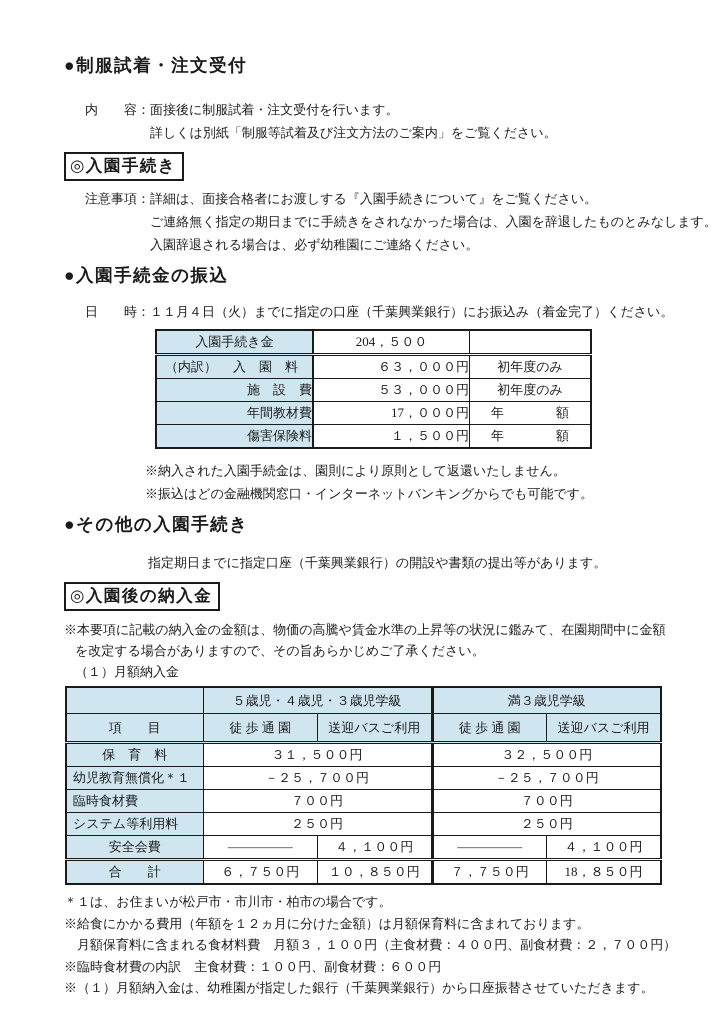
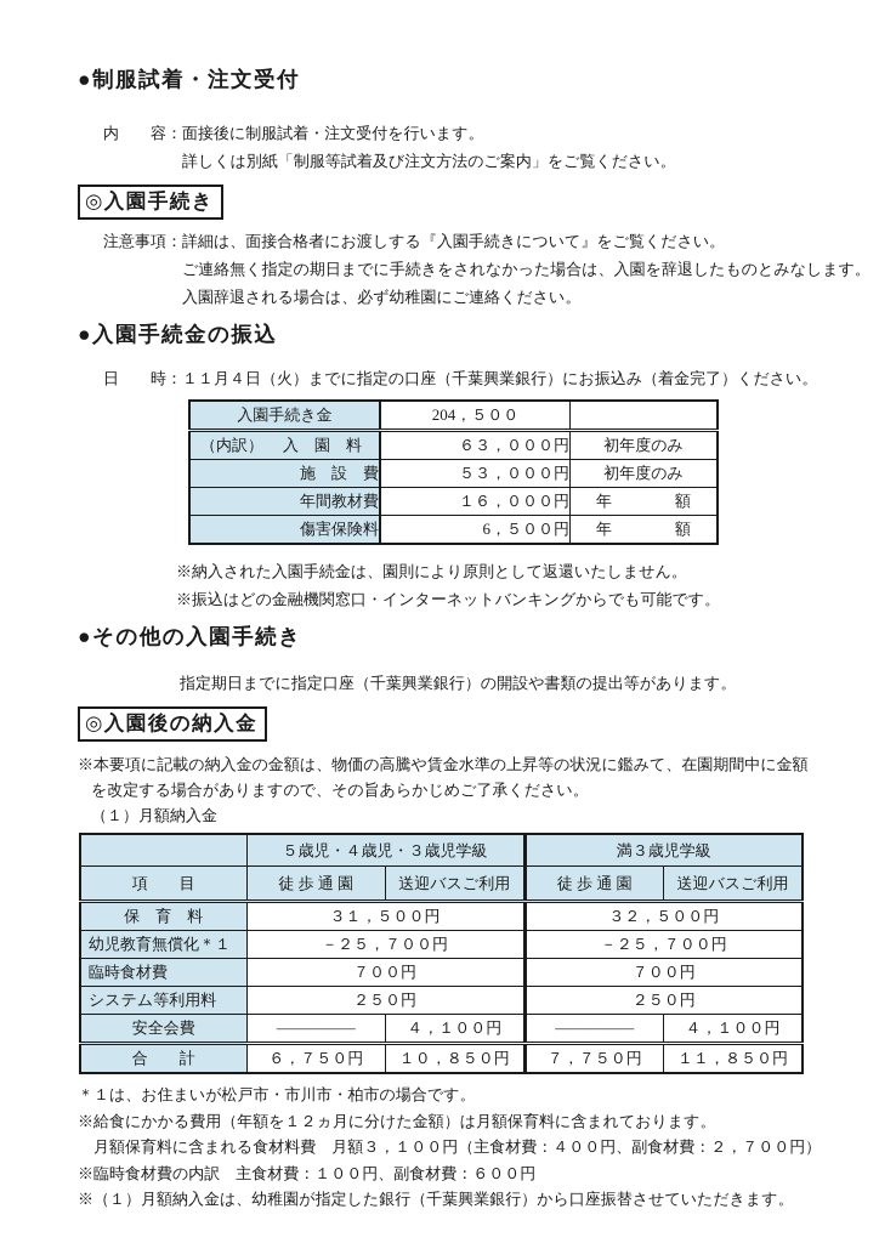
  ●制服試着・注文受付
  内 容：
  面接後に制服試着・注文受付を行います。
  詳しくは別紙「制服等試着及び注文方法のご案内」をご覧ください。
  ◎入園手続き
  注意事項：
  詳細は、面接合格者にお渡しする『入園手続きについて』をご覧ください。
  ご連絡無く指定の期日までに手続きをされなかった場合は、入園を辞退したものとみなします。
  入園辞退される場合は、必ず幼稚園にご連絡ください。
  ●入園手続金の振込
  日 時：
  １１月４日（火）までに指定の口座（千葉興業銀行）にお振込み（着金完了）ください。
  入園手続き金	204，５００
  （内訳） 入 園 料	６３，０００円	初年度のみ
  施 設 費	５３，０００円	初年度のみ
- 年間教材費	17，０００円	年 額
+ 年間教材費	１６，０００円	年 額
- 傷害保険料	１，５００円	年 額
+ 傷害保険料	6，５００円	年 額
  ※納入された入園手続金は、園則により原則として返還いたしません。
  ※振込はどの金融機関窓口・インターネットバンキングからでも可能です。
  ●その他の入園手続き
  指定期日までに指定口座（千葉興業銀行）の開設や書類の提出等があります。
  ◎入園後の納入金
  ※本要項に記載の納入金の金額は、物価の高騰や賃金水準の上昇等の状況に鑑みて、在園期間中に金額
  を改定する場合がありますので、その旨あらかじめご了承ください。
  （１）月額納入金
  	５歳児・４歳児・３歳児学級	満３歳児学級
  項 目	徒 歩 通 園	送迎バスご利用	徒 歩 通 園	送迎バスご利用
  保 育 料	３１，５００円	３２，５００円
  幼児教育無償化＊１	－２５，７００円	－２５，７００円
  臨時食材費	７００円	７００円
  システム等利用料	２５０円	２５０円
  安全会費	―――――	４，１００円	―――――	４，１００円
- 合 計	６，７５０円	１０，８５０円	７，７５０円	18，８５０円
+ 合 計	６，７５０円	１０，８５０円	７，７５０円	１１，８５０円
  ＊１は、お住まいが松戸市・市川市・柏市の場合です。
  ※給食にかかる費用（年額を１２ヵ月に分けた金額）は月額保育料に含まれております。
  月額保育料に含まれる食材料費 月額３，１００円（主食材費：４００円、副食材費：２，７００円）
  ※臨時食材費の内訳 主食材費：１００円、副食材費：６００円
  ※（１）月額納入金は、幼稚園が指定した銀行（千葉興業銀行）から口座振替させていただきます。
